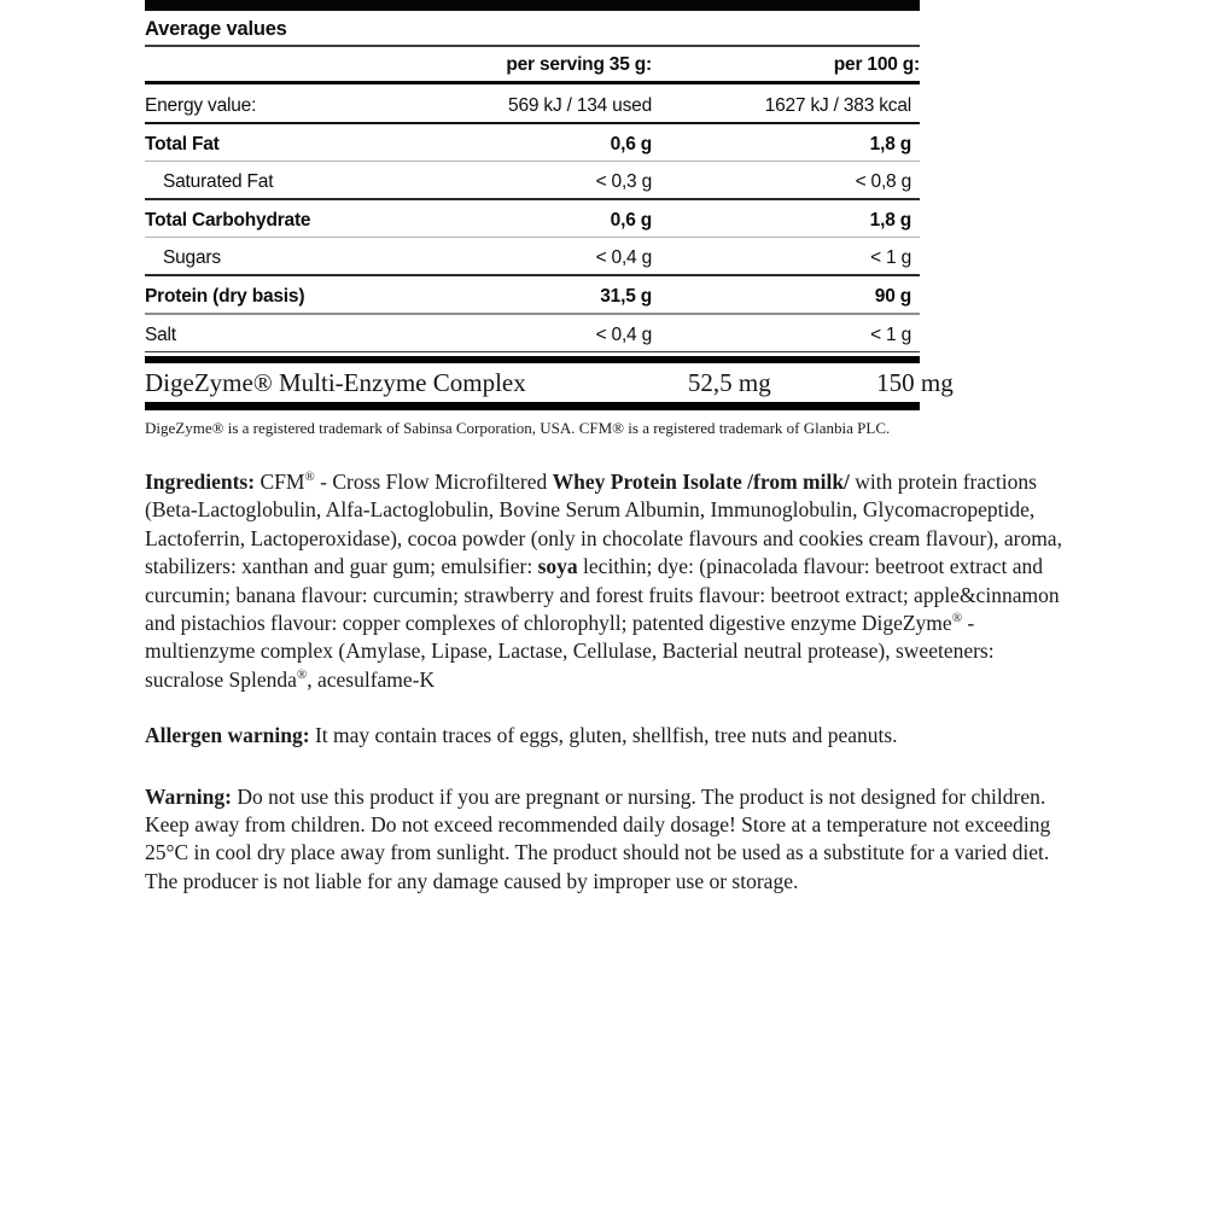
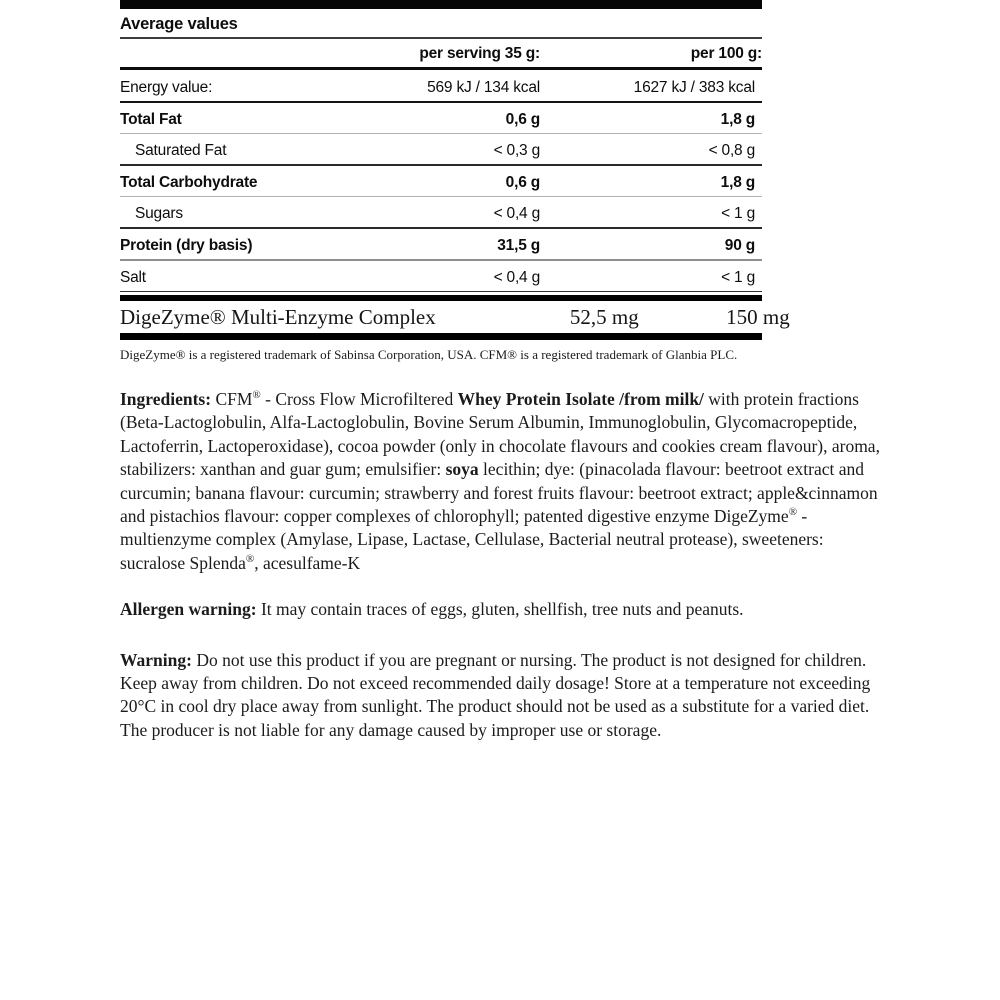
  Average values
  per serving 35 g:
  per 100 g:
  Energy value:
- 569 kJ / 134 used
+ 569 kJ / 134 kcal
  1627 kJ / 383 kcal
  Total Fat
  0,6 g
  1,8 g
  Saturated Fat
  < 0,3 g
  < 0,8 g
  Total Carbohydrate
  0,6 g
  1,8 g
  Sugars
  < 0,4 g
  < 1 g
  Protein (dry basis)
  31,5 g
  90 g
  Salt
  < 0,4 g
  < 1 g
  DigeZyme® Multi-Enzyme Complex
  52,5 mg
  150 mg
  DigeZyme® is a registered trademark of Sabinsa Corporation, USA. CFM® is a registered trademark of Glanbia PLC.
  Ingredients: CFM® - Cross Flow Microfiltered Whey Protein Isolate /from milk/ with protein fractions (Beta-Lactoglobulin, Alfa-Lactoglobulin, Bovine Serum Albumin, Immunoglobulin, Glycomacropeptide, Lactoferrin, Lactoperoxidase), cocoa powder (only in chocolate flavours and cookies cream flavour), aroma, stabilizers: xanthan and guar gum; emulsifier: soya lecithin; dye: (pinacolada flavour: beetroot extract and curcumin; banana flavour: curcumin; strawberry and forest fruits flavour: beetroot extract; apple&cinnamon and pistachios flavour: copper complexes of chlorophyll; patented digestive enzyme DigeZyme® - multienzyme complex (Amylase, Lipase, Lactase, Cellulase, Bacterial neutral protease), sweeteners: sucralose Splenda®, acesulfame-K
  Allergen warning: It may contain traces of eggs, gluten, shellfish, tree nuts and peanuts.
- Warning: Do not use this product if you are pregnant or nursing. The product is not designed for children. Keep away from children. Do not exceed recommended daily dosage! Store at a temperature not exceeding 25°C in cool dry place away from sunlight. The product should not be used as a substitute for a varied diet. The producer is not liable for any damage caused by improper use or storage.
+ Warning: Do not use this product if you are pregnant or nursing. The product is not designed for children. Keep away from children. Do not exceed recommended daily dosage! Store at a temperature not exceeding 20°C in cool dry place away from sunlight. The product should not be used as a substitute for a varied diet. The producer is not liable for any damage caused by improper use or storage.
